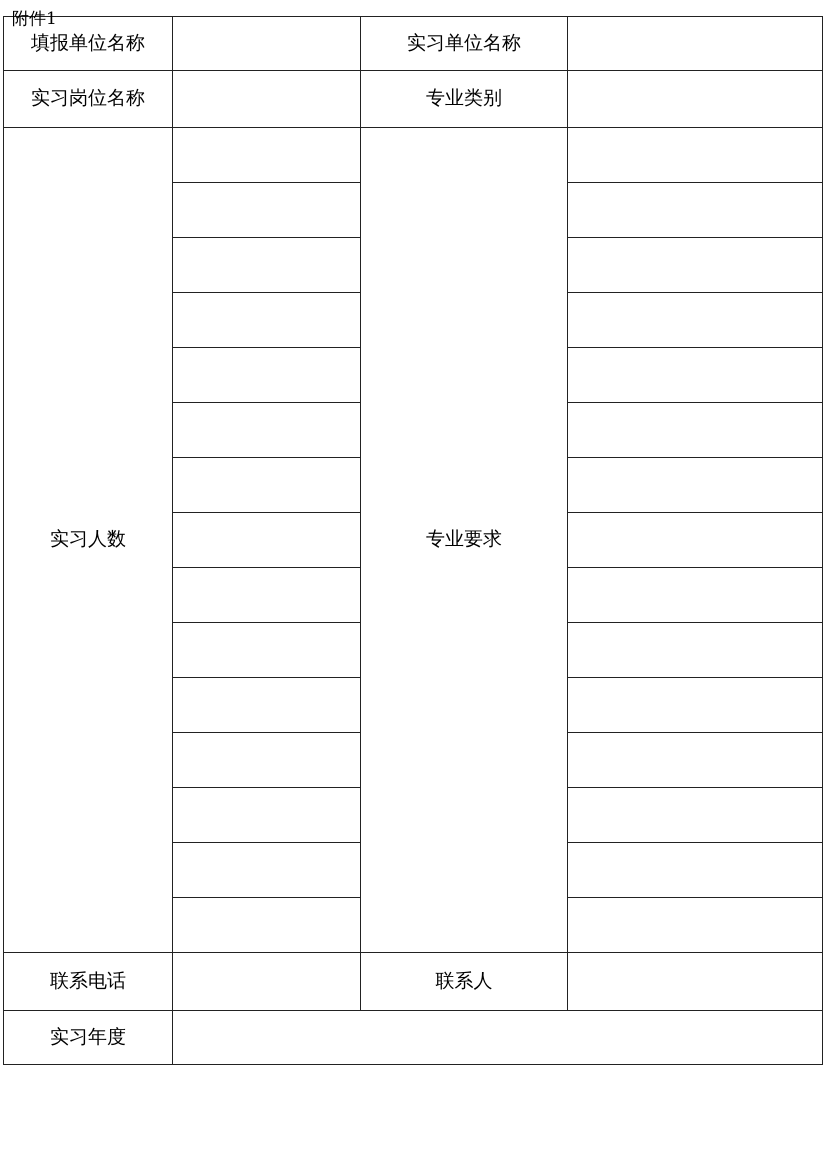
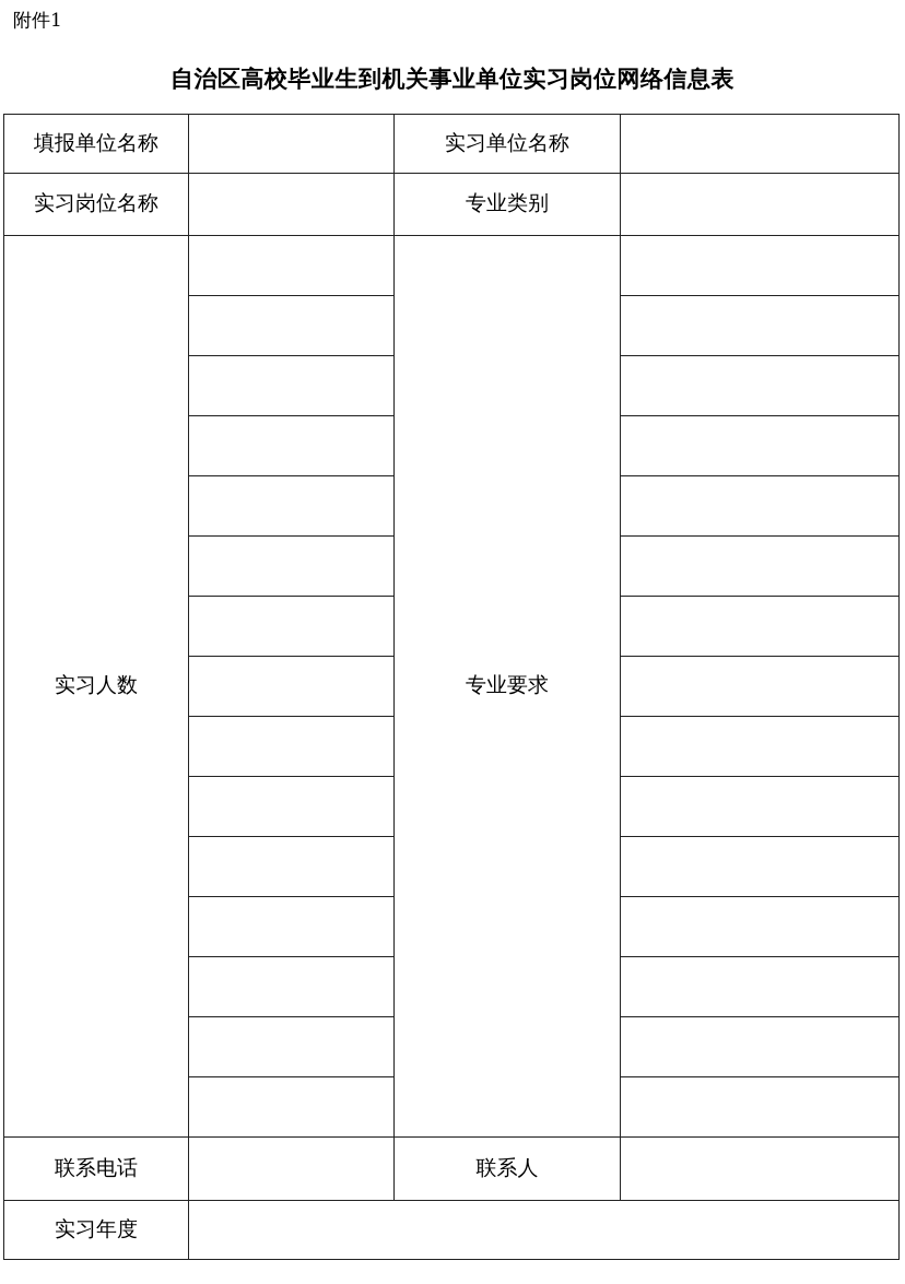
  附件1
+ 自治区高校毕业生到机关事业单位实习岗位网络信息表
  填报单位名称		实习单位名称
  实习岗位名称		专业类别
  实习人数		专业要求
  联系电话		联系人
  实习年度
